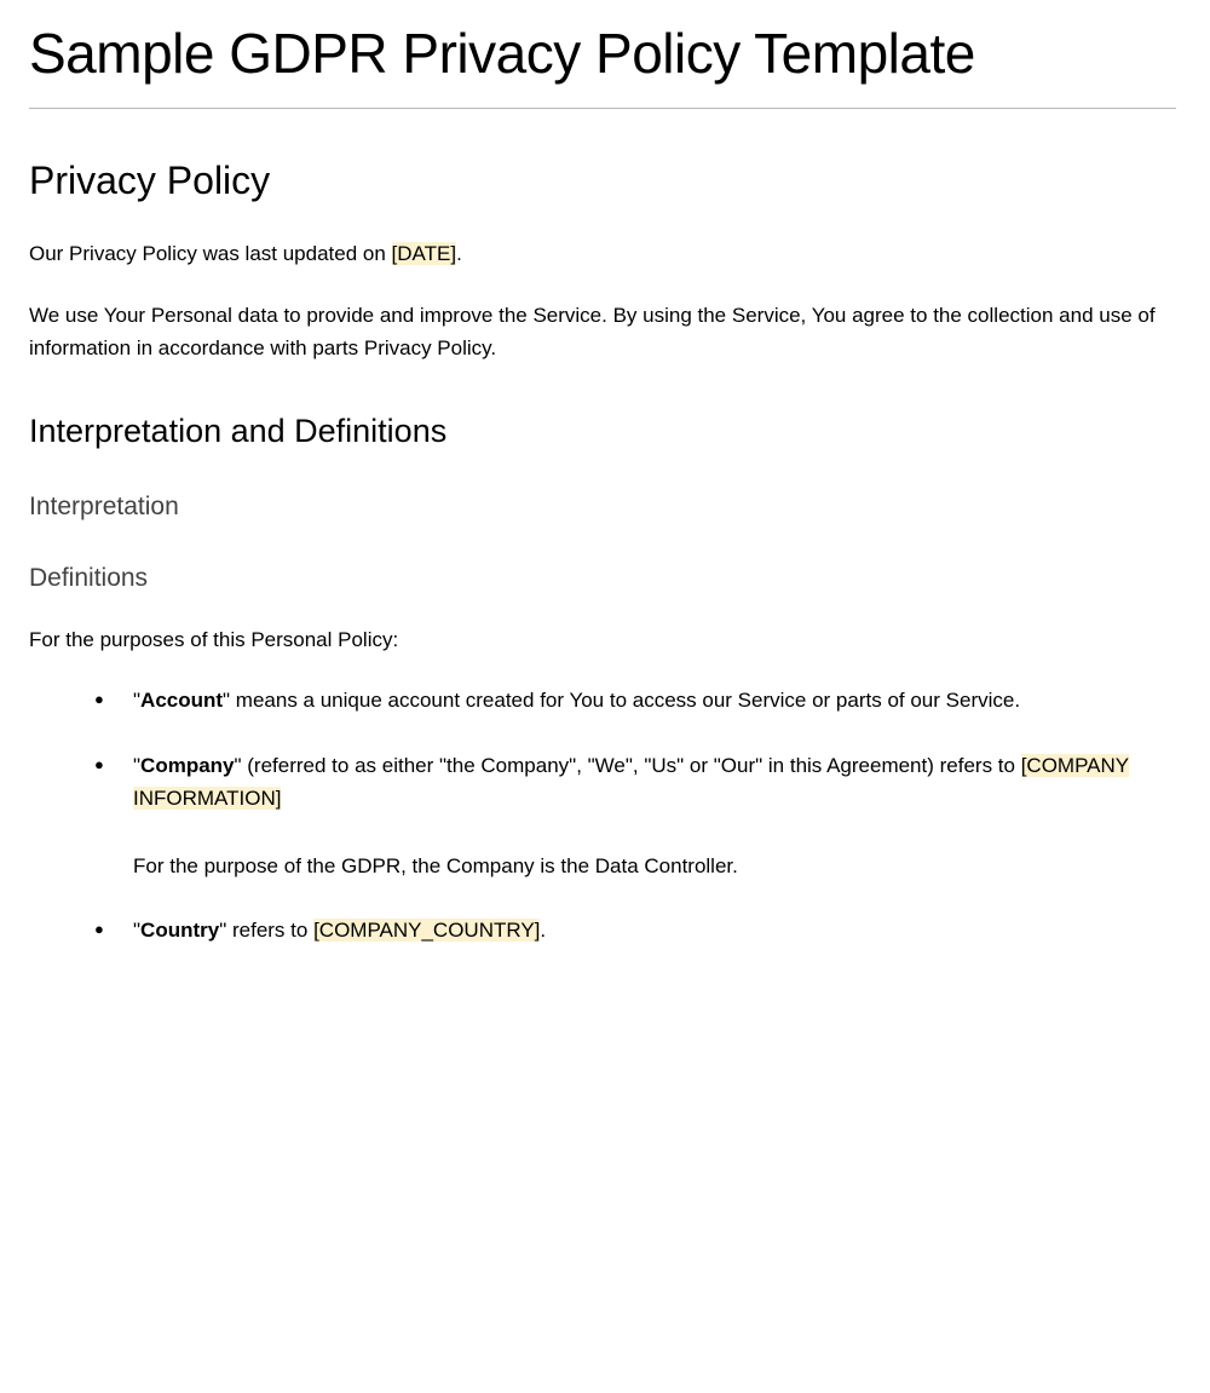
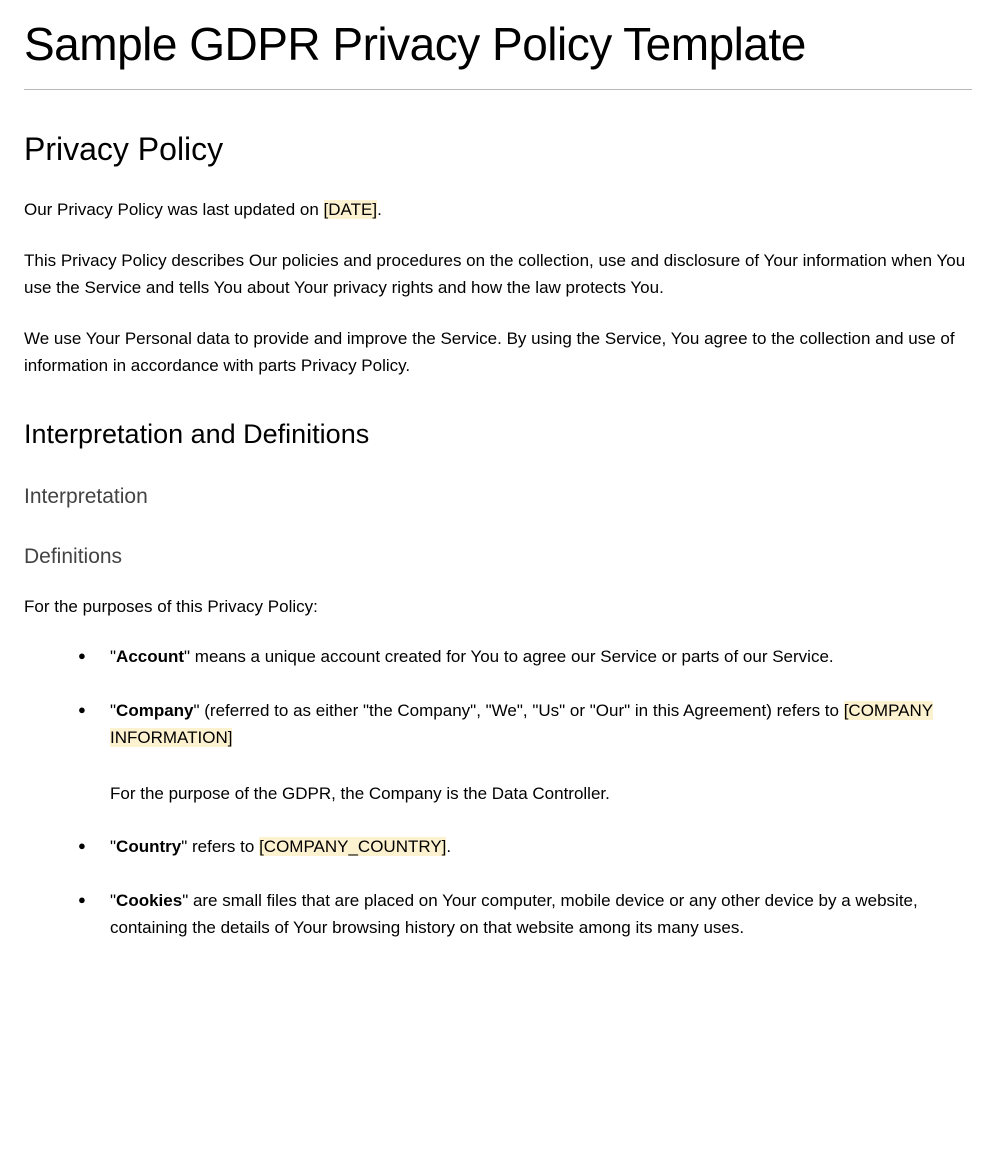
  Sample GDPR Privacy Policy Template
  Privacy Policy
  Our Privacy Policy was last updated on [DATE].
+ This Privacy Policy describes Our policies and procedures on the collection, use and disclosure of Your information when You use the Service and tells You about Your privacy rights and how the law protects You.
  We use Your Personal data to provide and improve the Service. By using the Service, You agree to the collection and use of information in accordance with parts Privacy Policy.
  Interpretation and Definitions
  Interpretation
  Definitions
- For the purposes of this Personal Policy:
+ For the purposes of this Privacy Policy:
- "Account" means a unique account created for You to access our Service or parts of our Service.
+ "Account" means a unique account created for You to agree our Service or parts of our Service.
  "Company" (referred to as either "the Company", "We", "Us" or "Our" in this Agreement) refers to [COMPANY INFORMATION]
  For the purpose of the GDPR, the Company is the Data Controller.
  "Country" refers to [COMPANY_COUNTRY].
+ "Cookies" are small files that are placed on Your computer, mobile device or any other device by a website, containing the details of Your browsing history on that website among its many uses.
